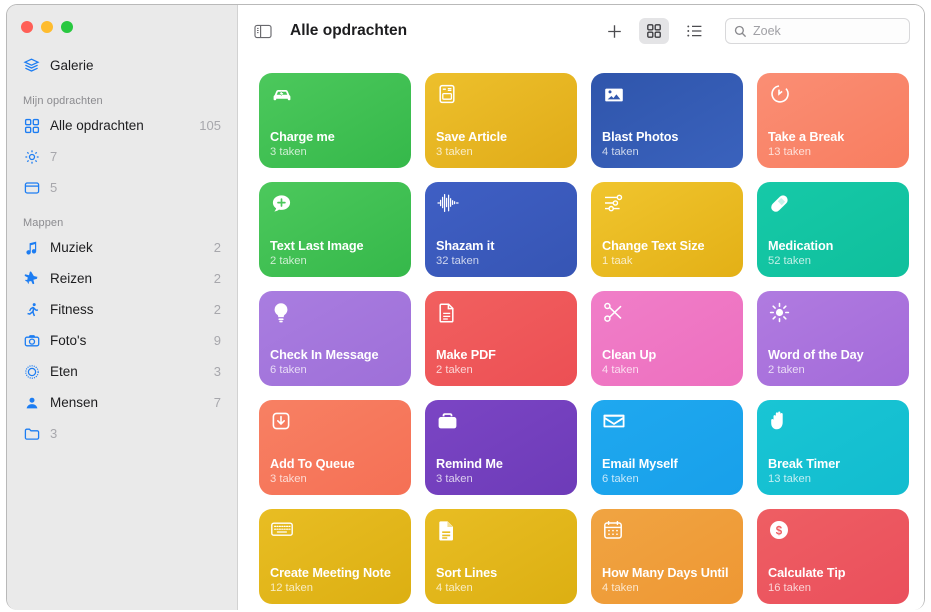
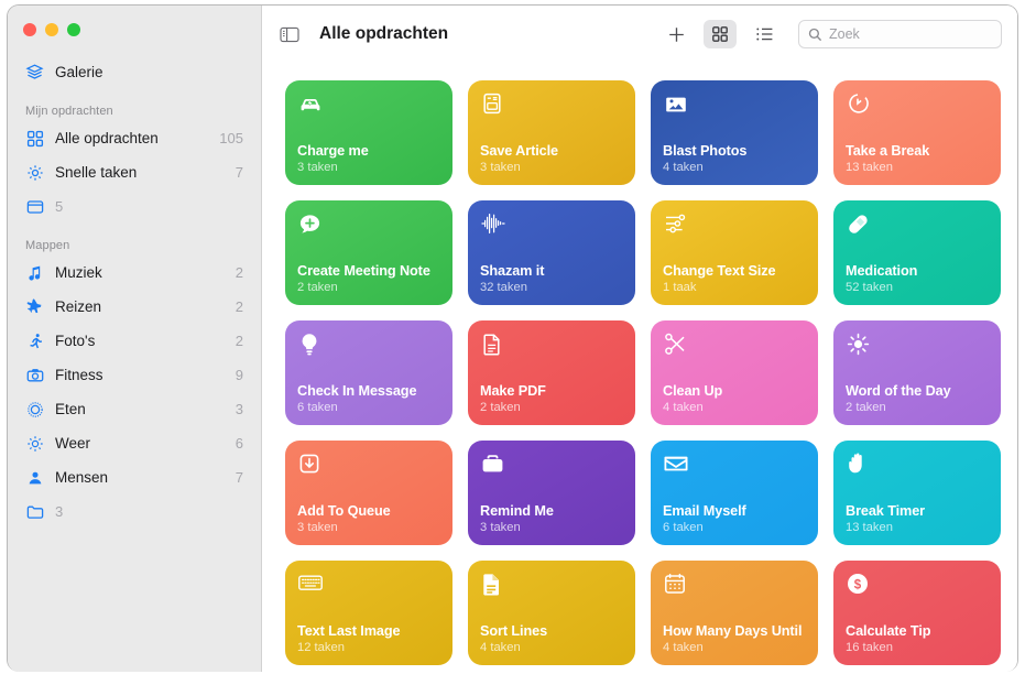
  Galerie
  Mijn opdrachten
  Alle opdrachten
  105
+ Snelle taken
  7
  5
  Mappen
  Muziek
  2
  Reizen
  2
- Fitness
+ Foto's
  2
- Foto's
+ Fitness
  9
  Eten
  3
+ Weer
+ 6
  Mensen
  7
  3
  Alle opdrachten
  Zoek
  Charge me
  3 taken
  Save Article
  3 taken
  Blast Photos
  4 taken
  Take a Break
  13 taken
- Text Last Image
+ Create Meeting Note
  2 taken
  Shazam it
  32 taken
  Change Text Size
  1 taak
  Medication
  52 taken
  Check In Message
  6 taken
  Make PDF
  2 taken
  Clean Up
  4 taken
  Word of the Day
  2 taken
  Add To Queue
  3 taken
  Remind Me
  3 taken
  Email Myself
  6 taken
  Break Timer
  13 taken
- Create Meeting Note
+ Text Last Image
  12 taken
  Sort Lines
  4 taken
  How Many Days Until
  4 taken
  $
  Calculate Tip
  16 taken
